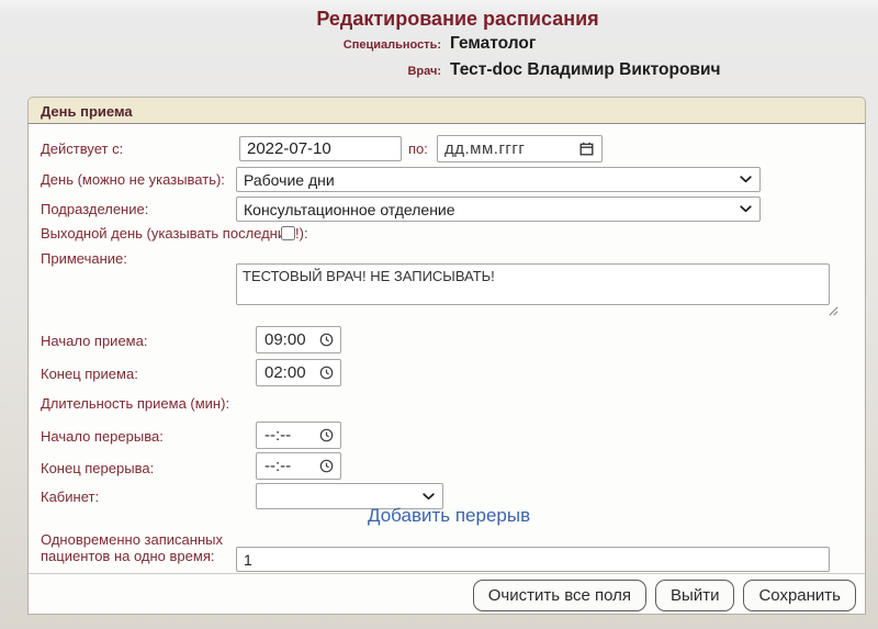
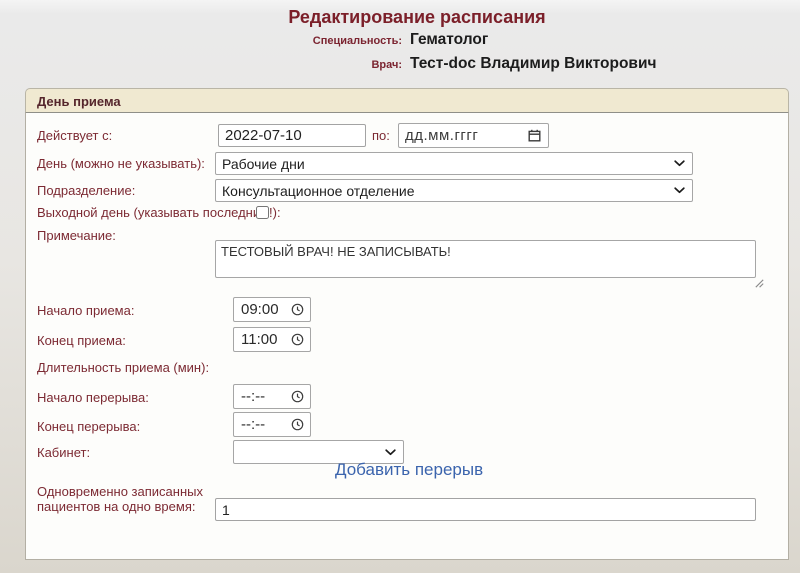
  Редактирование расписания
  Специальность:
  Гематолог
  Врач:
  Тест-doc Владимир Викторович
  День приема
  Действует с:
  2022-07-10
  по:
  дд.мм.гггг
  День (можно не указывать):
  Рабочие дни
  Подразделение:
  Консультационное отделение
  Выходной день (указывать последн!):
  Примечание:
  ТЕСТОВЫЙ ВРАЧ! НЕ ЗАПИСЫВАТЬ!
  Начало приема:
  09:00
  Конец приема:
- 02:00
+ 11:00
  Длительность приема (мин):
  Начало перерыва:
  --:--
  Конец перерыва:
  --:--
  Кабинет:
  Добавить перерыв
  Одновременно записанных
  пациентов на одно время:
  1
- Очистить все поля
- Выйти
- Сохранить
